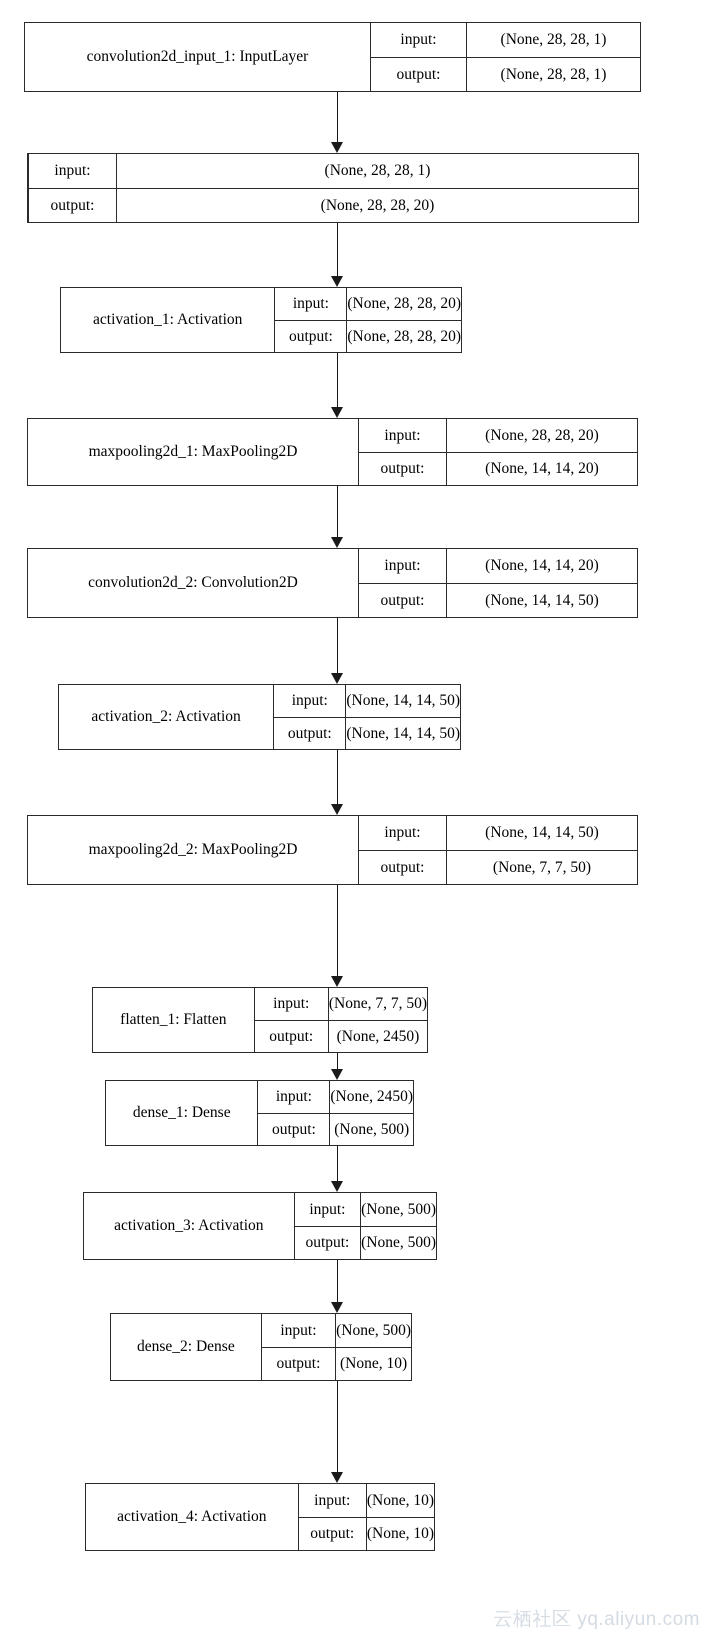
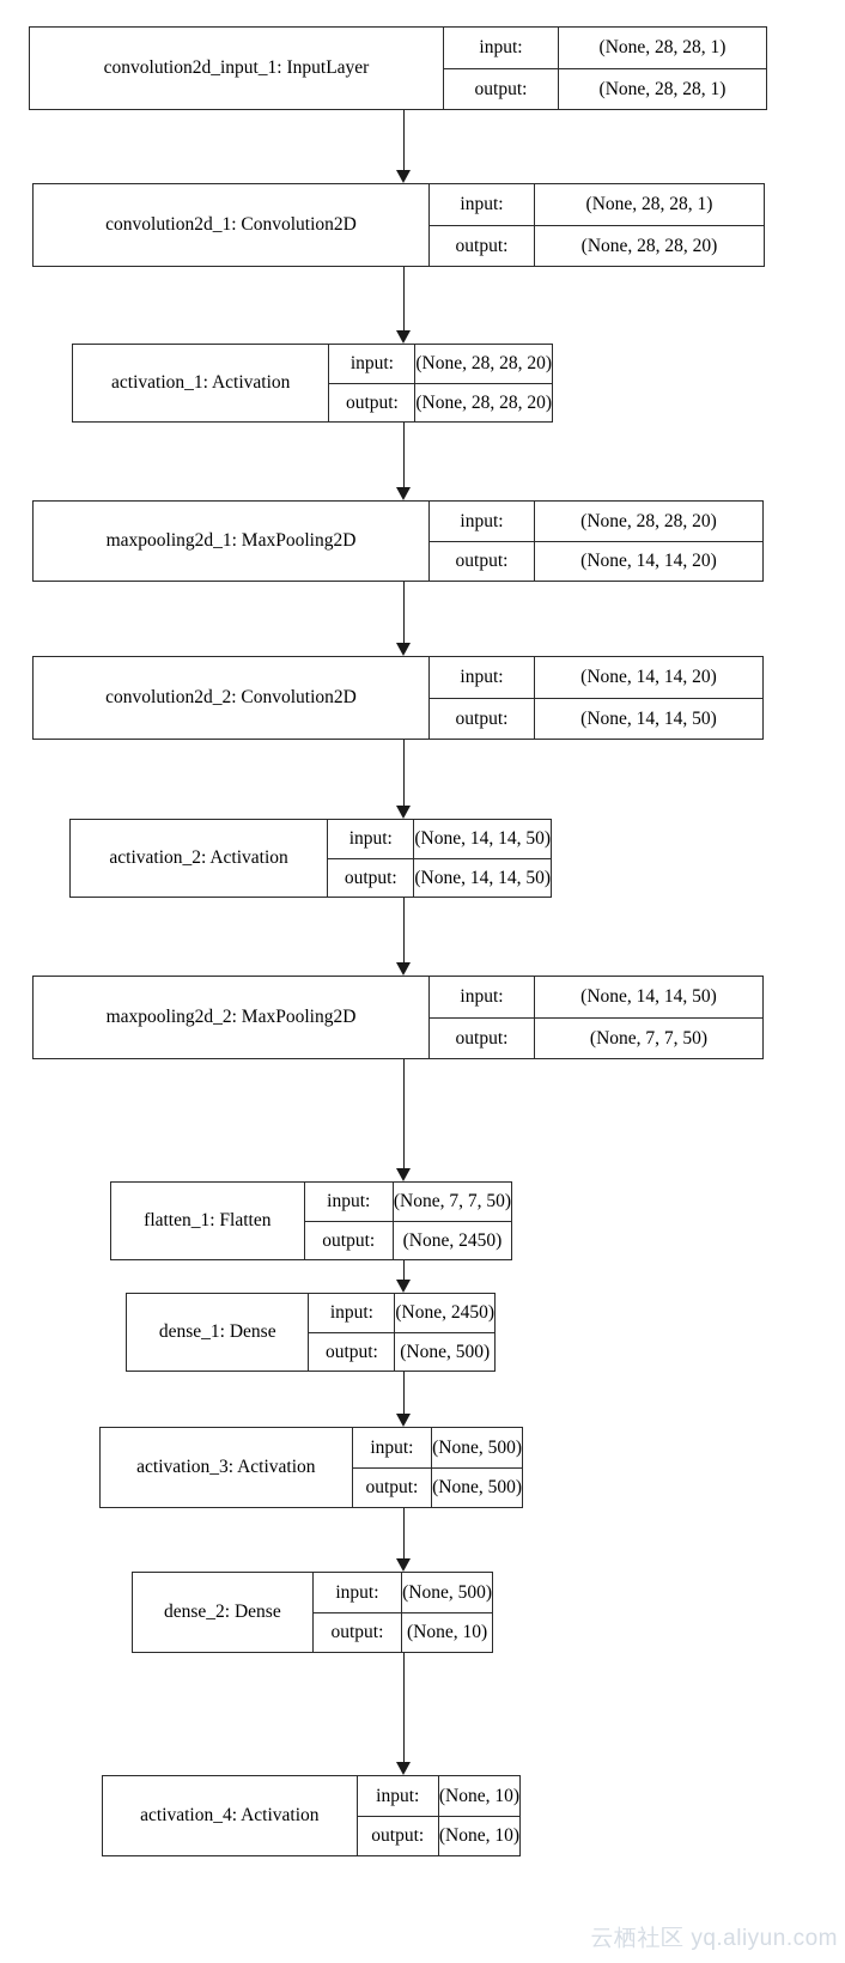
  convolution2d_input_1: InputLayer
  input:
  output:
  (None, 28, 28, 1)
  (None, 28, 28, 1)
+ convolution2d_1: Convolution2D
  input:
  output:
  (None, 28, 28, 1)
  (None, 28, 28, 20)
  activation_1: Activation
  input:
  output:
  (None, 28, 28, 20)
  (None, 28, 28, 20)
  maxpooling2d_1: MaxPooling2D
  input:
  output:
  (None, 28, 28, 20)
  (None, 14, 14, 20)
  convolution2d_2: Convolution2D
  input:
  output:
  (None, 14, 14, 20)
  (None, 14, 14, 50)
  activation_2: Activation
  input:
  output:
  (None, 14, 14, 50)
  (None, 14, 14, 50)
  maxpooling2d_2: MaxPooling2D
  input:
  output:
  (None, 14, 14, 50)
  (None, 7, 7, 50)
  flatten_1: Flatten
  input:
  output:
  (None, 7, 7, 50)
  (None, 2450)
  dense_1: Dense
  input:
  output:
  (None, 2450)
  (None, 500)
  activation_3: Activation
  input:
  output:
  (None, 500)
  (None, 500)
  dense_2: Dense
  input:
  output:
  (None, 500)
  (None, 10)
  activation_4: Activation
  input:
  output:
  (None, 10)
  (None, 10)
  云栖社区 yq.aliyun.com
